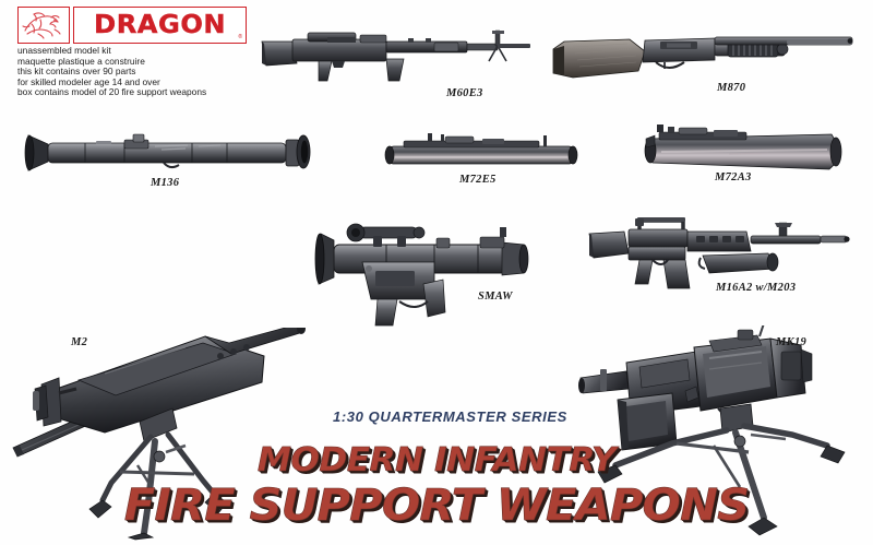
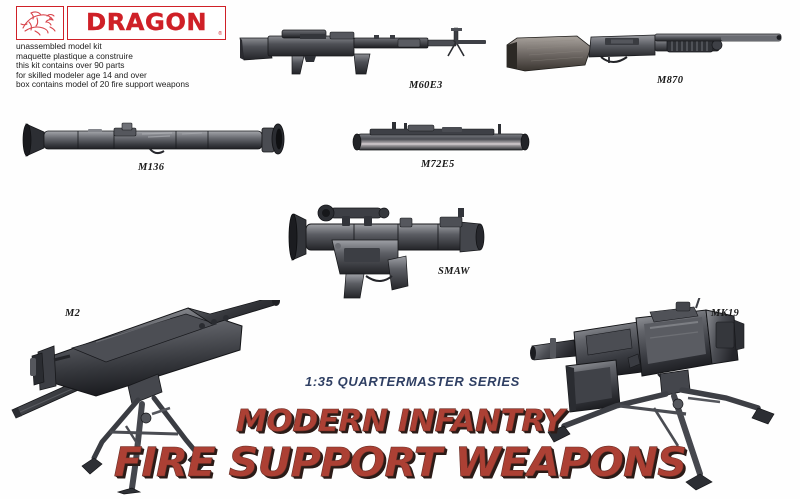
  DRAGON
  unassembled model kit
  maquette plastique a construire
  this kit contains over 90 parts
  for skilled modeler age 14 and over
  box contains model of 20 fire support weapons
  M60E3
  M870
  M136
  M72E5
- M72A3
  SMAW
- M16A2 w/M203
  M2
  MK19
- 1:30 QUARTERMASTER SERIES
+ 1:35 QUARTERMASTER SERIES
  MODERN INFANTRY
  FIRE SUPPORT WEAPONS
